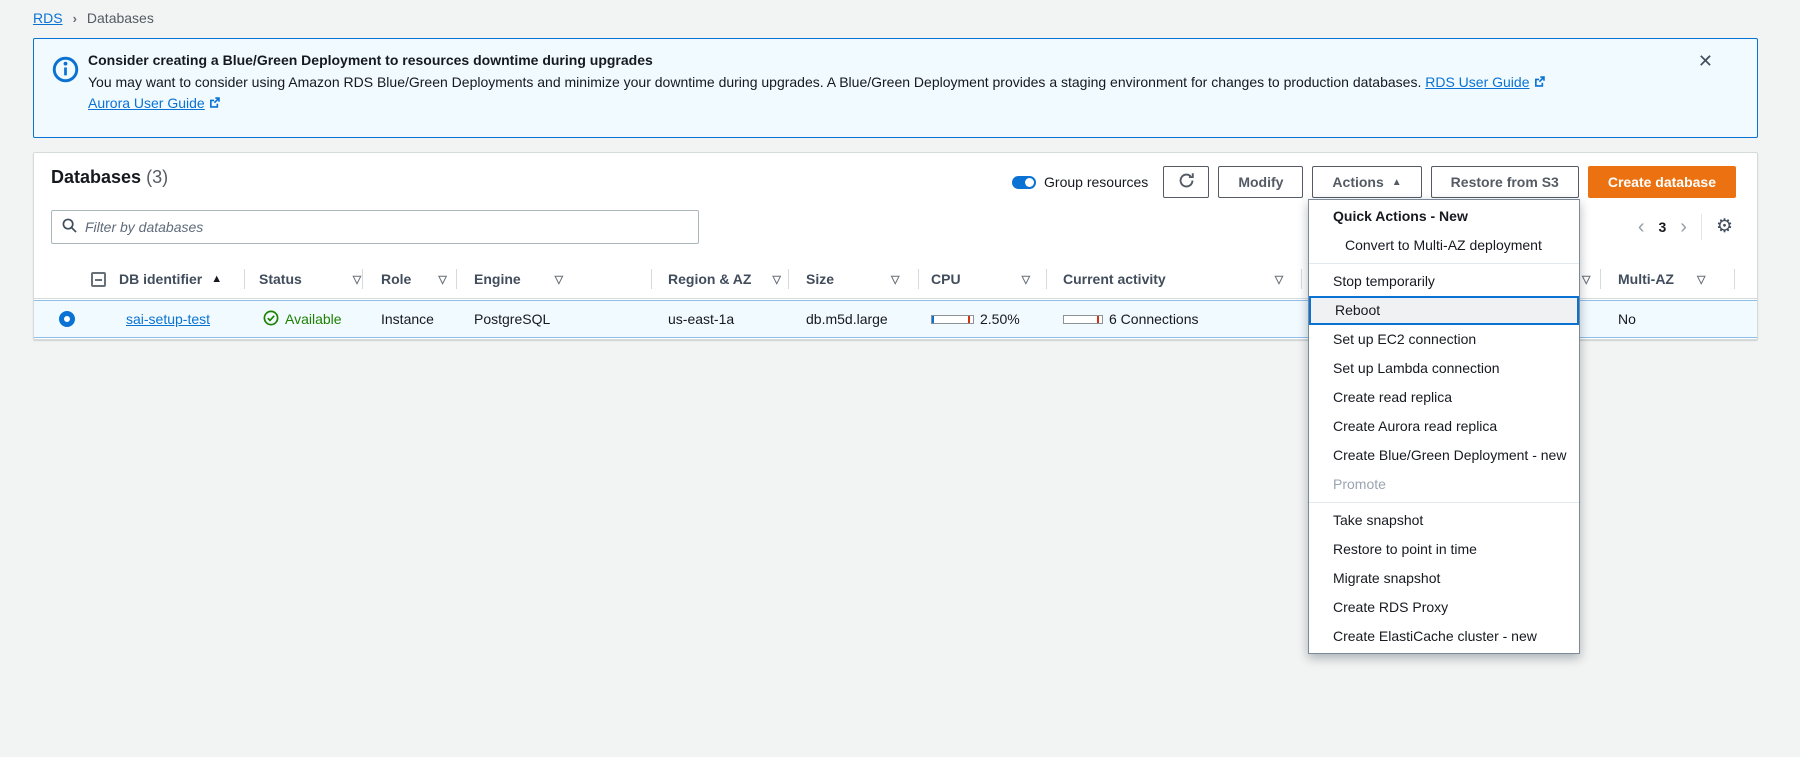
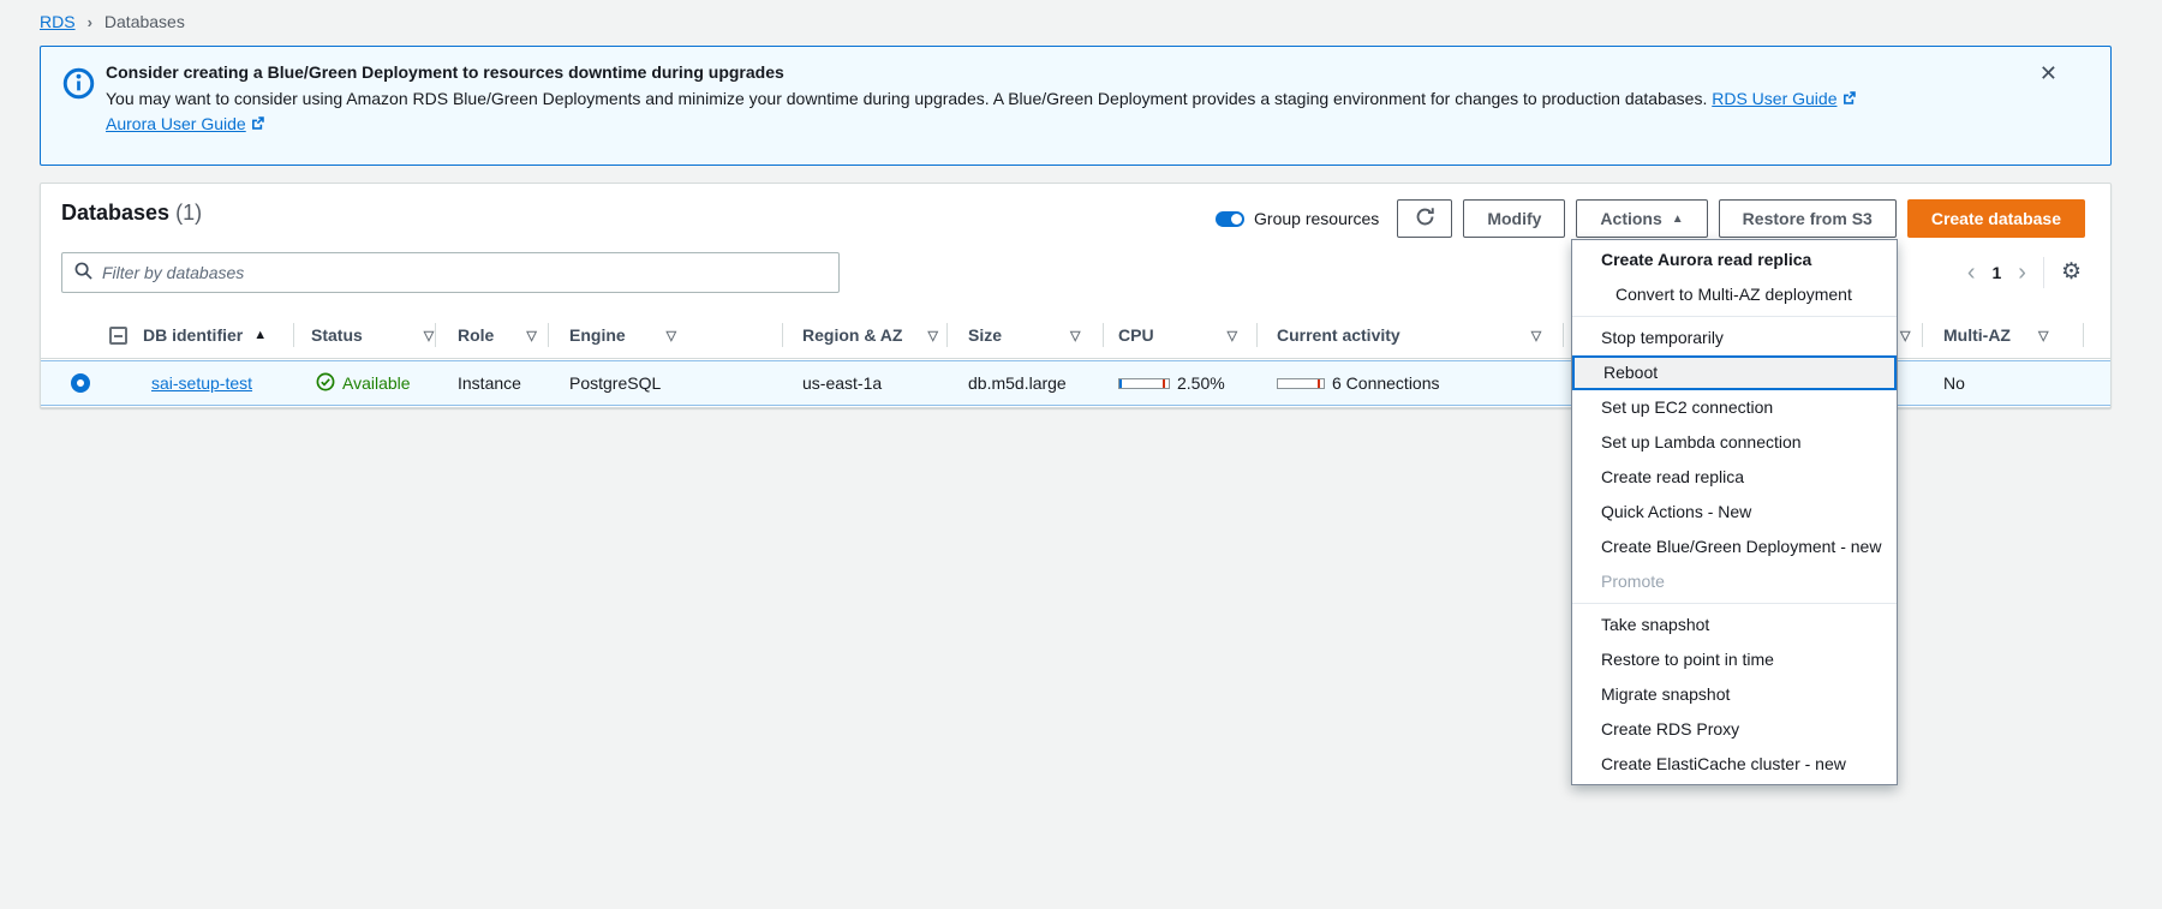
  RDS
  ›
  Databases
  Consider creating a Blue/Green Deployment to resources downtime during upgrades
  You may want to consider using Amazon RDS Blue/Green Deployments and minimize your downtime during upgrades. A Blue/Green Deployment provides a staging environment for changes to production databases. RDS User Guide Aurora User Guide
  ✕
- Databases (3)
+ Databases (1)
  Group resources
  Modify
  Actions
  ▲
  Restore from S3
  Create database
  Filter by databases
  ‹
- 3
+ 1
  ›
  ⚙
  DB identifier
  ▲
  Status
  ▽
  Role
  ▽
  Engine
  ▽
  Region & AZ
  ▽
  Size
  ▽
  CPU
  ▽
  Current activity
  ▽
  ▽
  Multi-AZ
  ▽
  sai-setup-test
  Available
  Instance
  PostgreSQL
  us-east-1a
  db.m5d.large
  2.50%
  6 Connections
  No
- Quick Actions - New
+ Create Aurora read replica
  Convert to Multi-AZ deployment
  Stop temporarily
  Reboot
  Set up EC2 connection
  Set up Lambda connection
  Create read replica
- Create Aurora read replica
+ Quick Actions - New
  Create Blue/Green Deployment - new
  Promote
  Take snapshot
  Restore to point in time
  Migrate snapshot
  Create RDS Proxy
  Create ElastiCache cluster - new
